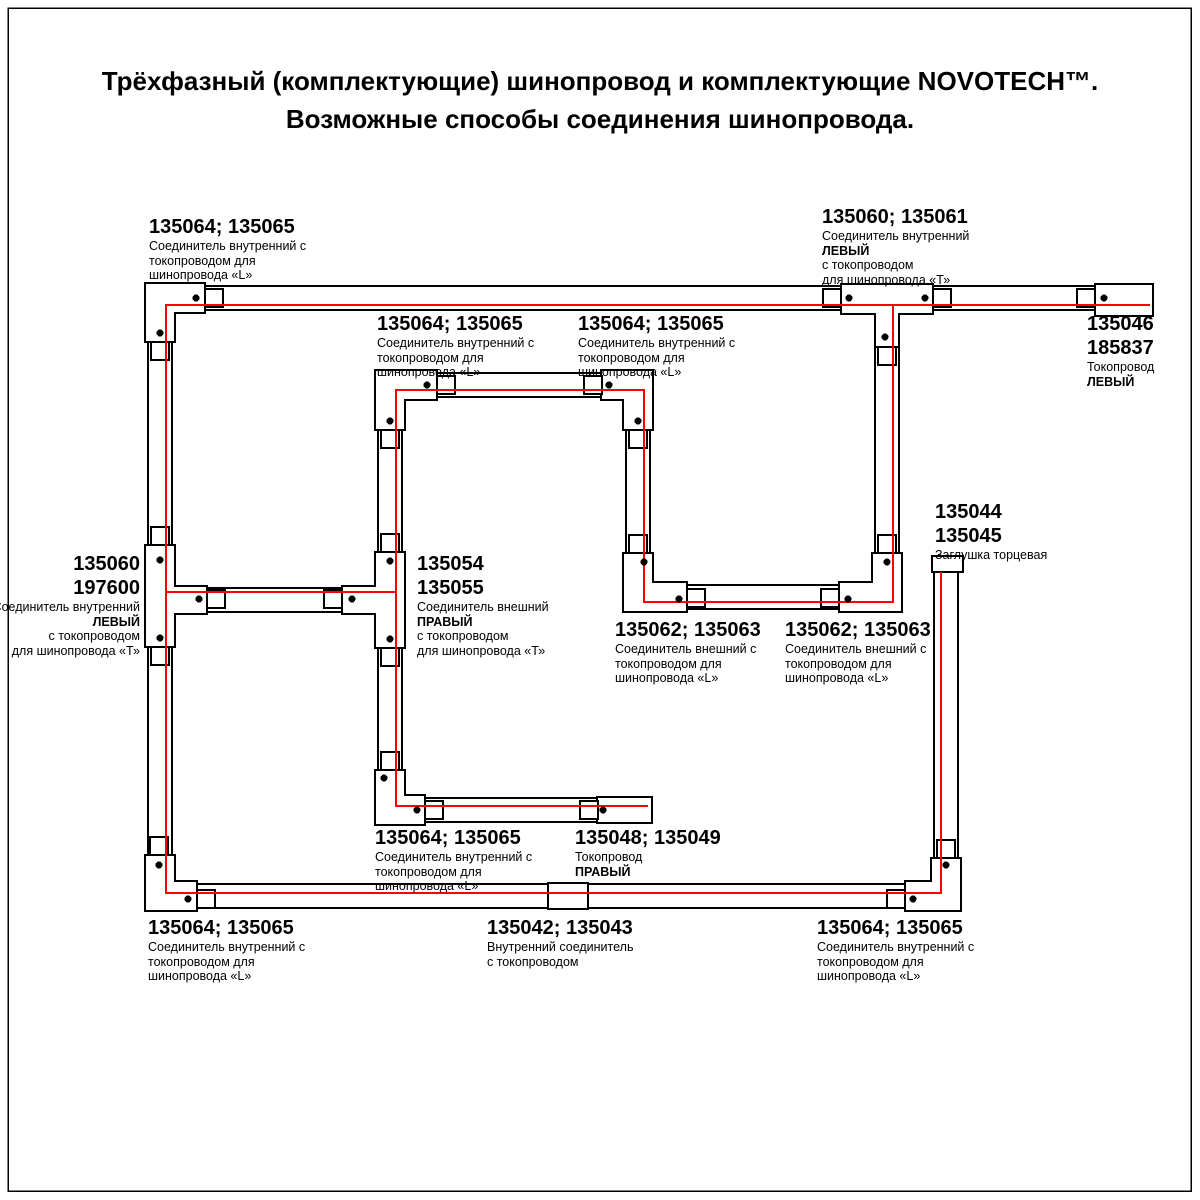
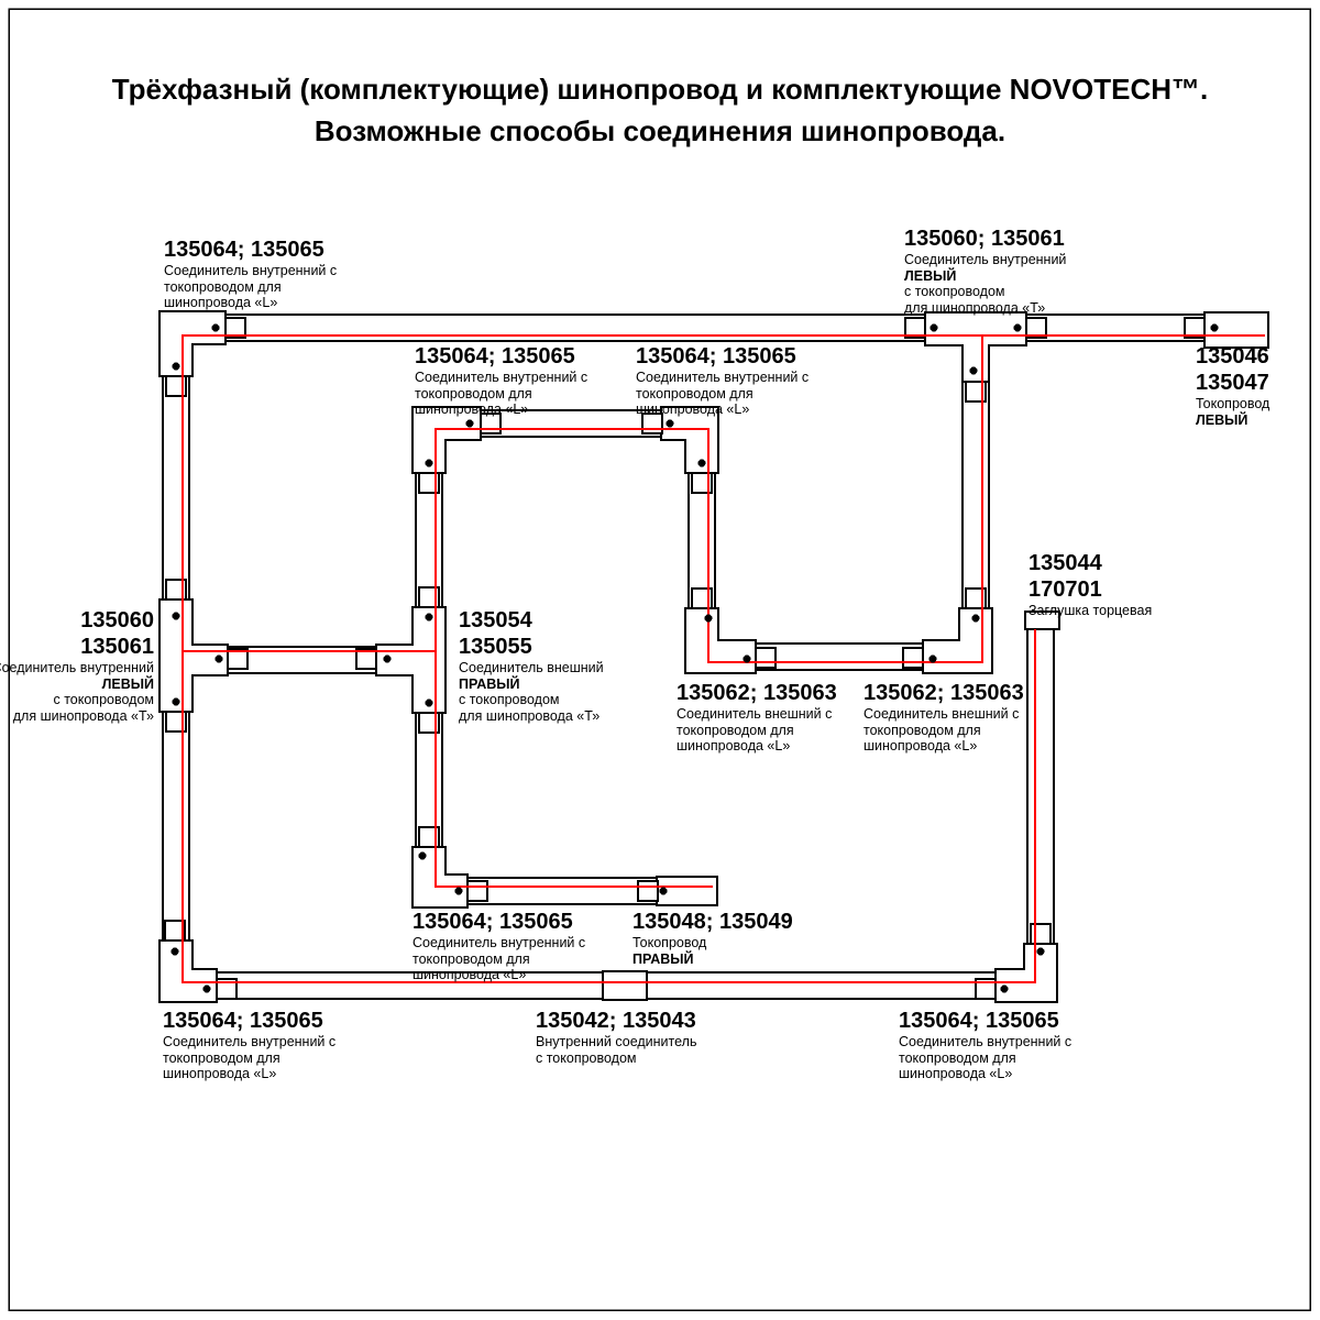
  Трёхфазный (комплектующие) шинопровод и комплектующие NOVOTECH™.
  Возможные способы соединения шинопровода.
  135064; 135065
  Соединитель внутренний с
  токопроводом для
  шинопровода «L»
  135060; 135061
  Соединитель внутренний
  ЛЕВЫЙ
  с токопроводом
  для шинопровода «Т»
  135046
- 185837
+ 135047
  Токопровод
  ЛЕВЫЙ
  135064; 135065
  Соединитель внутренний с
  токопроводом для
  шинопровода «L»
  135064; 135065
  Соединитель внутренний с
  токопроводом для
  шинопровода «L»
  135060
- 197600
+ 135061
  оединитель внутренний
  ЛЕВЫЙ
  с токопроводом
  для шинопровода «Т»
  135054
  135055
  Соединитель внешний
  ПРАВЫЙ
  с токопроводом
  для шинопровода «Т»
  135062; 135063
  Соединитель внешний с
  токопроводом для
  шинопровода «L»
  135062; 135063
  Соединитель внешний с
  токопроводом для
  шинопровода «L»
  135044
- 135045
+ 170701
  Заглушка торцевая
  135064; 135065
  Соединитель внутренний с
  токопроводом для
  шинопровода «L»
  135048; 135049
  Токопровод
  ПРАВЫЙ
  135064; 135065
  Соединитель внутренний с
  токопроводом для
  шинопровода «L»
  135042; 135043
  Внутренний соединитель
  с токопроводом
  135064; 135065
  Соединитель внутренний с
  токопроводом для
  шинопровода «L»
